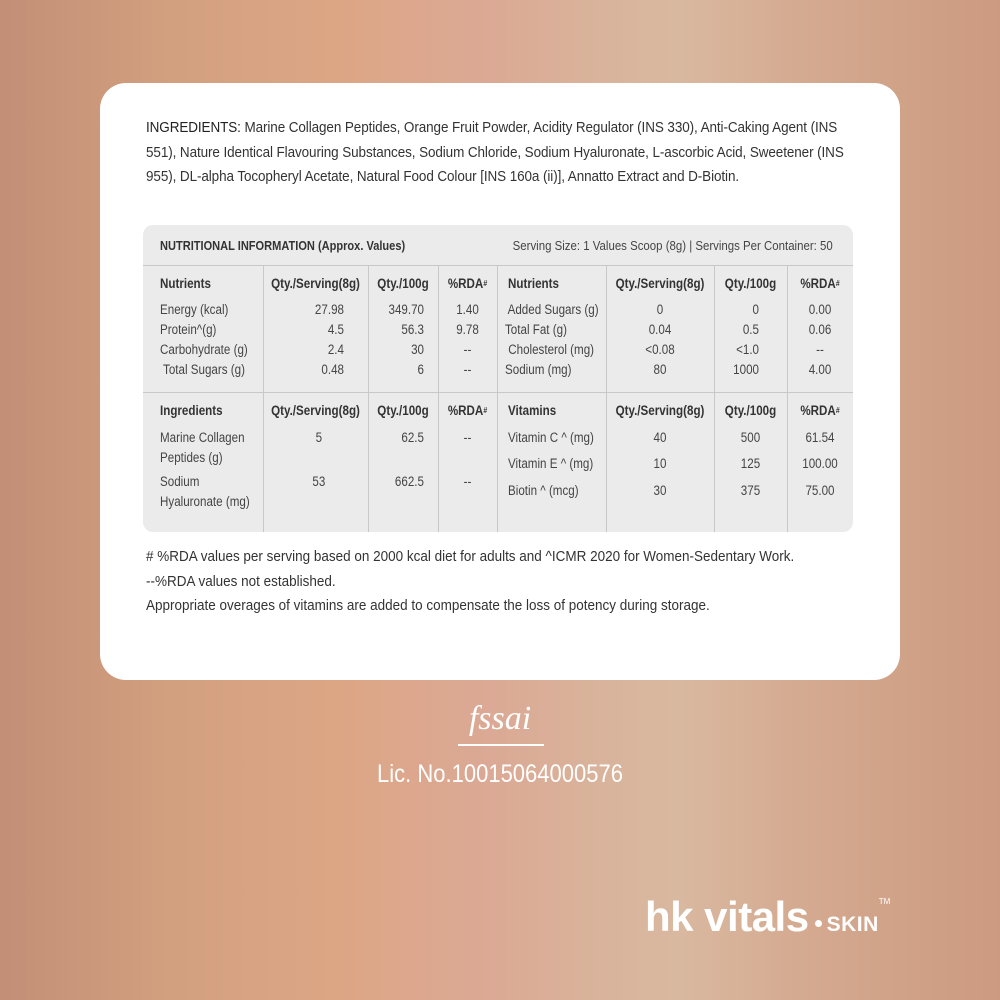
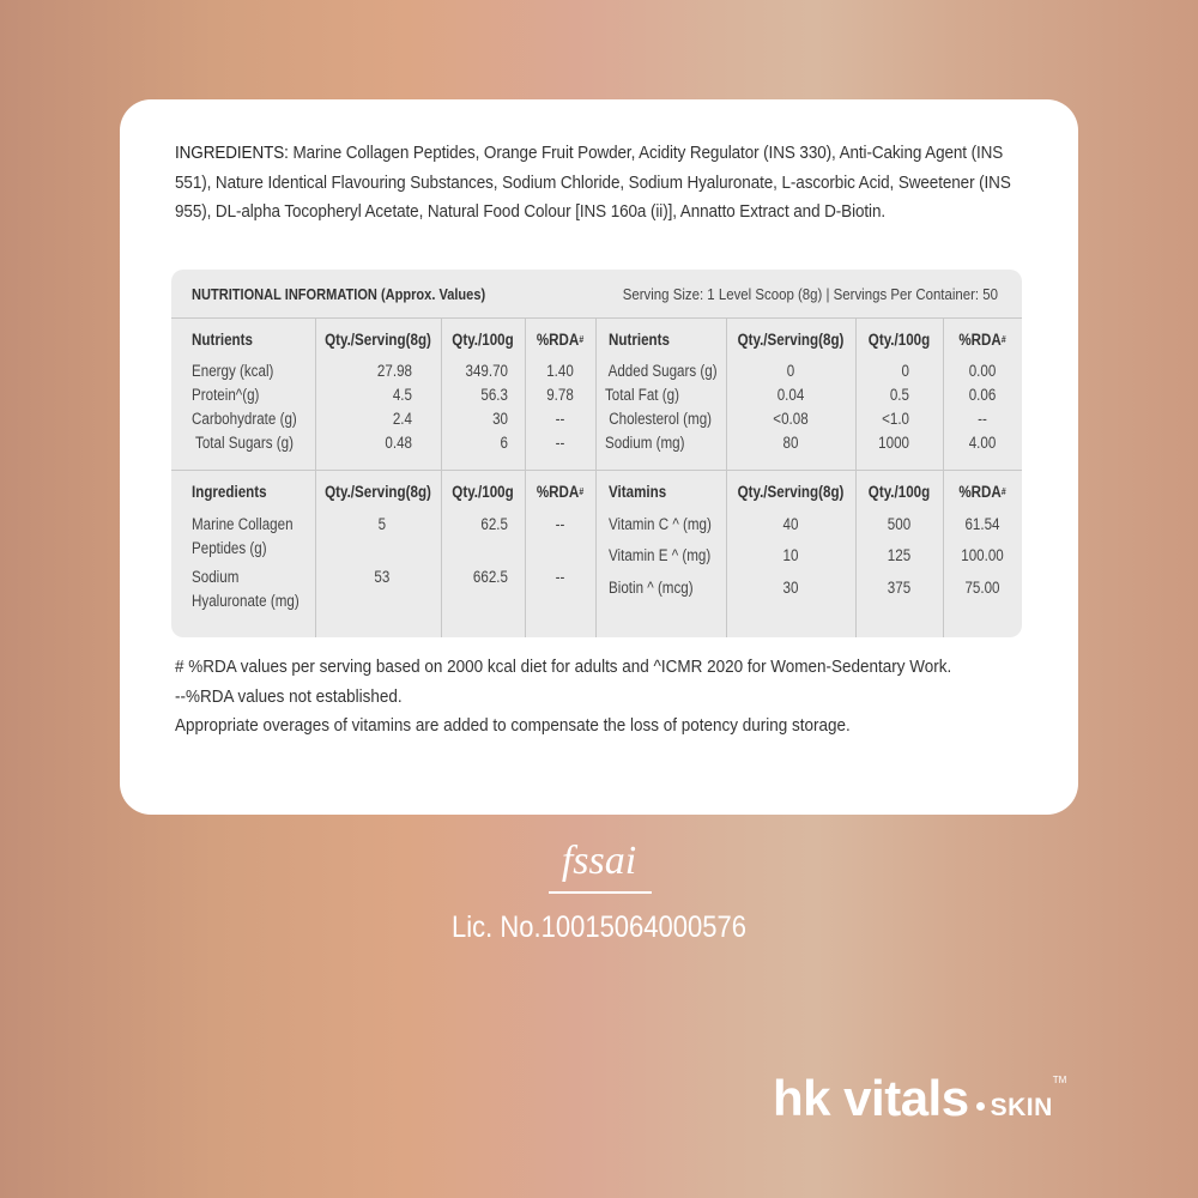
  INGREDIENTS: Marine Collagen Peptides, Orange Fruit Powder, Acidity Regulator (INS 330), Anti-Caking Agent (INS 551), Nature Identical Flavouring Substances, Sodium Chloride, Sodium Hyaluronate, L-ascorbic Acid, Sweetener (INS 955), DL-alpha Tocopheryl Acetate, Natural Food Colour [INS 160a (ii)], Annatto Extract and D-Biotin.
  NUTRITIONAL INFORMATION (Approx. Values)
- Serving Size: 1 Values Scoop (8g) | Servings Per Container: 50
+ Serving Size: 1 Level Scoop (8g) | Servings Per Container: 50
  Nutrients
  Qty./Serving(8g)
  Qty./100g
  %RDA#
  Energy (kcal)
  27.98
  349.70
  1.40
  Protein^(g)
  4.5
  56.3
  9.78
  Carbohydrate (g)
  2.4
  30
  --
  Total Sugars (g)
  0.48
  6
  --
  Nutrients
  Qty./Serving(8g)
  Qty./100g
  %RDA#
  Added Sugars (g)
  0
  0
  0.00
  Total Fat (g)
  0.04
  0.5
  0.06
  Cholesterol (mg)
  <0.08
  <1.0
  --
  Sodium (mg)
  80
  1000
  4.00
  Ingredients
  Qty./Serving(8g)
  Qty./100g
  %RDA#
  Marine Collagen
  Peptides (g)
  5
  62.5
  --
  Sodium
  Hyaluronate (mg)
  53
  662.5
  --
  Vitamins
  Qty./Serving(8g)
  Qty./100g
  %RDA#
  Vitamin C ^ (mg)
  40
  500
  61.54
  Vitamin E ^ (mg)
  10
  125
  100.00
  Biotin ^ (mcg)
  30
  375
  75.00
  # %RDA values per serving based on 2000 kcal diet for adults and ^ICMR 2020 for Women-Sedentary Work.
  --%RDA values not established.
  Appropriate overages of vitamins are added to compensate the loss of potency during storage.
  fssai
  Lic. No.10015064000576
  hk vitals SKINTM
